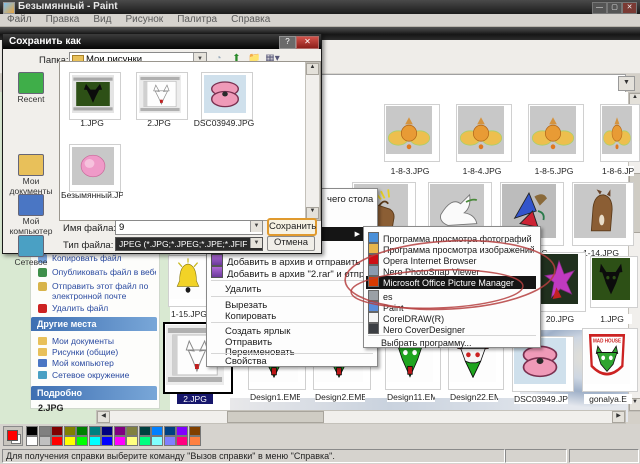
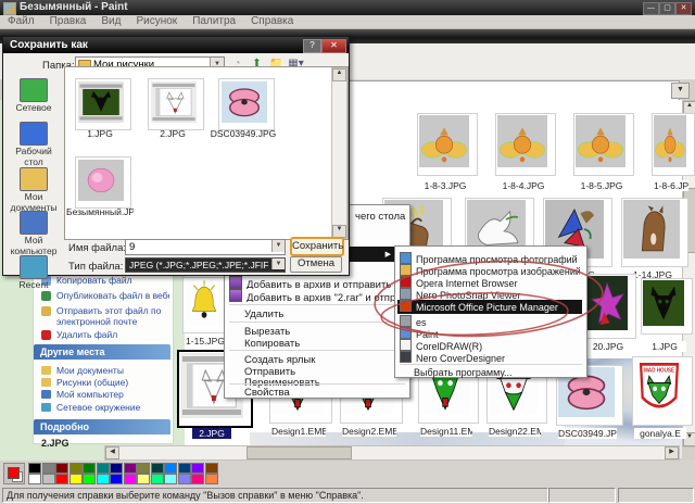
  Копировать файл
  Опубликовать файл в веб
  Отправить этот файл по
  электронной почте
  Удалить файл
  Другие места
  Мои документы
  Рисунки (общие)
  Мой компьютер
  Сетевое окружение
  Подробно
  2.JPG
  1-8-3.JPG
  1-8-4.JPG
  1-8-5.JPG
  1-8-6.JP
  -14.JPG
  1-15.JPG
  20.JPG
  1.JPG
  2.JPG
  Design1.EMB
  Design2.EMB
  Design11.EM
  Design22.EM
  DSC03949.JP
  gonalya.E
  Безымянный - Paint
  Файл Правка Вид Рисунок Палитра Справка
  Для получения справки выберите команду "Вызов справки" в меню "Справка".
  чего стола
  Удалить
  Вырезать
  Копировать
  Создать ярлык
  Отправить
  Свойства
  Сохранить как
  ?
  ✕
  Мои рисунки
  ◔
  ⬆
  📁
  ▦▾
  Имя файла
  9
  Сохранить
  Тип файла:
  JPEG (*.JPG;*.JPEG;*.JPE;*.JFIF
  Отмена
- Recent
+ Сетевое
+ Рабочий стол
  Мои документы
  Мой компьютер
- Сетевое
+ Recent
  1.JPG
  2.JPG
  DSC03949.JPG
  Безымянный.JP
  Программа просмотра изображений
  Opera Internet Browser
  Nero PhotoSnap Viewer
  Microsoft Office Picture Manager
  es
  Paint
  CorelDRAW(R)
  Nero CoverDesigner
  Выбрать программу...
